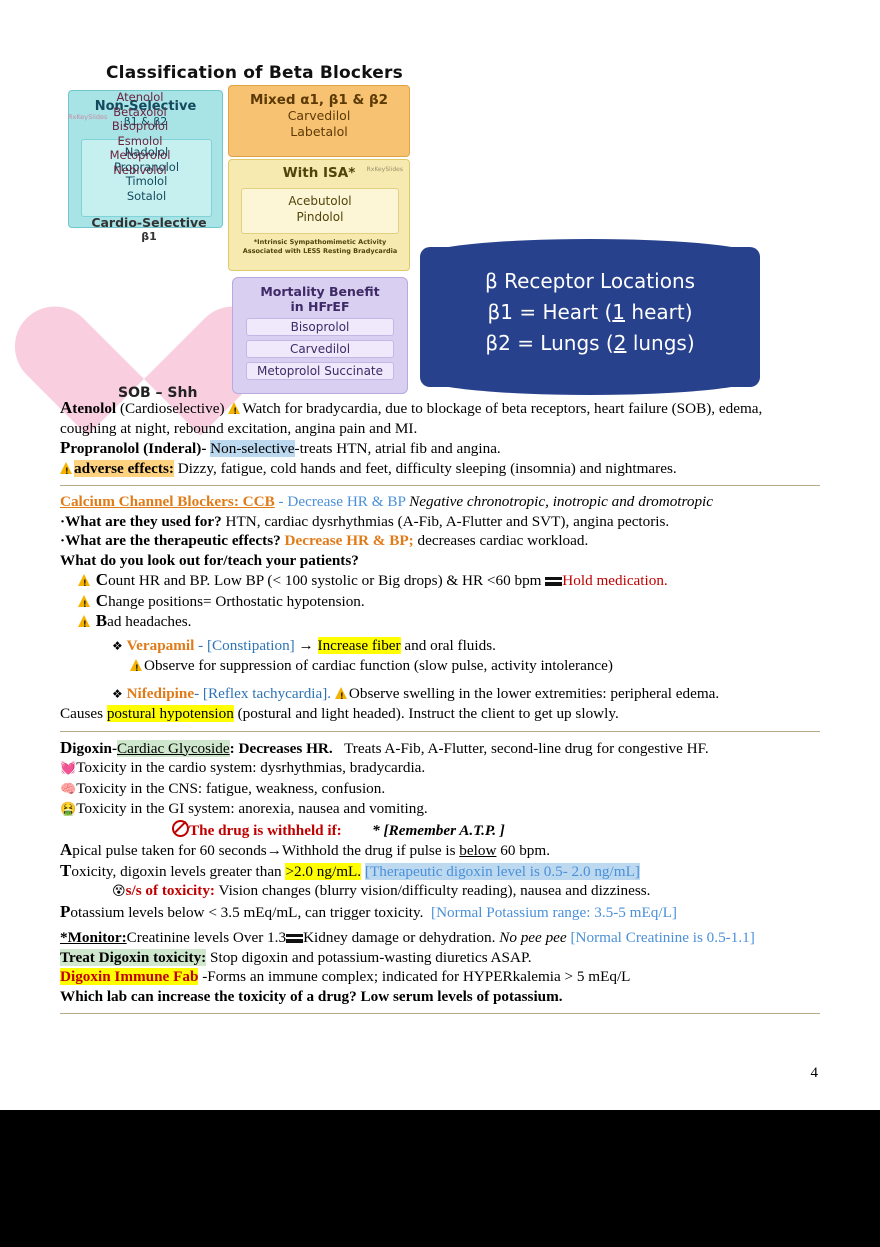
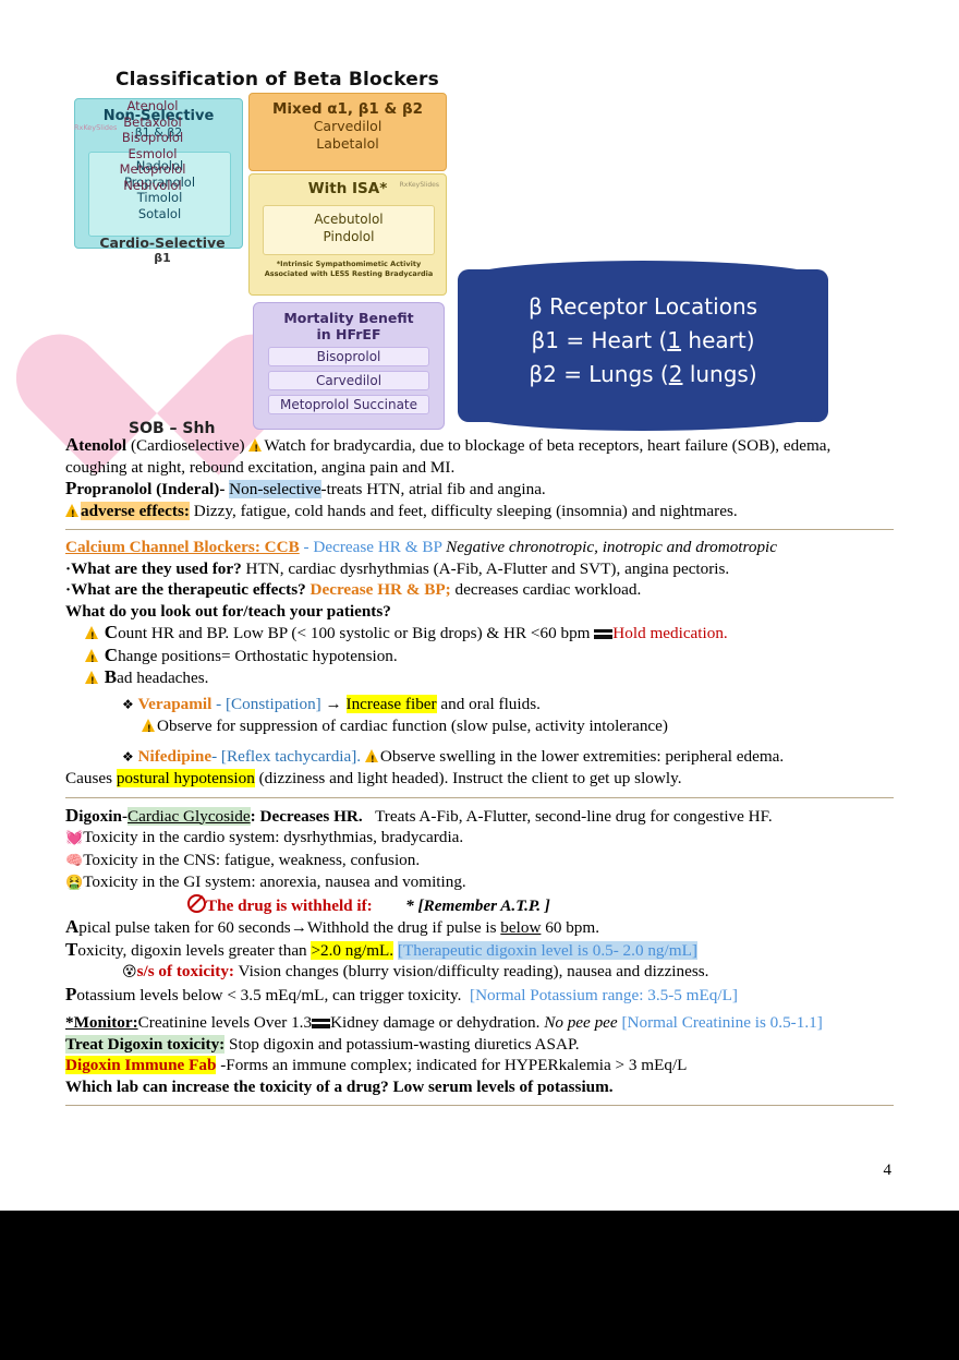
  Classification of Beta Blockers
  Non-Selective
  β1 & β2
  Nadolol
  Propranolol
  Timolol
  Sotalol
  Mixed α1, β1 & β2
  Carvedilol
  Labetalol
  With ISA*
  Acebutolol
  Pindolol
  *Intrinsic Sympathomimetic Activity
  Associated with LESS Resting Bradycardia
  Cardio-Selective
  β1
  RxKeySlides
  Atenolol
  Betaxolol
  Bisoprolol
  Esmolol
  Metoprolol
  Nebivolol
  Mortality Benefit
  in HFrEF
  Bisoprolol
  Carvedilol
  Metoprolol Succinate
  β Receptor Locations
  β1 = Heart (1 heart)
  β2 = Lungs (2 lungs)
  SOB – Shh
  Atenolol (Cardioselective) Watch for bradycardia, due to blockage of beta receptors, heart failure (SOB), edema, coughing at night, rebound excitation, angina pain and MI.
  Propranolol (Inderal)- Non-selective-treats HTN, atrial fib and angina.
  adverse effects: Dizzy, fatigue, cold hands and feet, difficulty sleeping (insomnia) and nightmares.
  Calcium Channel Blockers: CCB - Decrease HR & BP Negative chronotropic, inotropic and dromotropic
  ·What are they used for? HTN, cardiac dysrhythmias (A-Fib, A-Flutter and SVT), angina pectoris.
  ·What are the therapeutic effects? Decrease HR & BP; decreases cardiac workload.
  What do you look out for/teach your patients?
  Count HR and BP. Low BP (< 100 systolic or Big drops) & HR <60 bpm Hold medication.
  Change positions= Orthostatic hypotension.
  Bad headaches.
  ❖ Verapamil - [Constipation] → Increase fiber and oral fluids.
  Observe for suppression of cardiac function (slow pulse, activity intolerance)
  ❖ Nifedipine- [Reflex tachycardia]. Observe swelling in the lower extremities: peripheral edema.
- Causes postural hypotension (postural and light headed). Instruct the client to get up slowly.
+ Causes postural hypotension (dizziness and light headed). Instruct the client to get up slowly.
  Digoxin-Cardiac Glycoside: Decreases HR. Treats A-Fib, A-Flutter, second-line drug for congestive HF.
  💓Toxicity in the cardio system: dysrhythmias, bradycardia.
  🧠Toxicity in the CNS: fatigue, weakness, confusion.
  🤮Toxicity in the GI system: anorexia, nausea and vomiting.
  The drug is withheld if: * [Remember A.T.P. ]
  Apical pulse taken for 60 seconds→Withhold the drug if pulse is below 60 bpm.
  Toxicity, digoxin levels greater than >2.0 ng/mL. [Therapeutic digoxin level is 0.5- 2.0 ng/mL]
  😵s/s of toxicity: Vision changes (blurry vision/difficulty reading), nausea and dizziness.
  Potassium levels below < 3.5 mEq/mL, can trigger toxicity. [Normal Potassium range: 3.5-5 mEq/L]
  *Monitor:Creatinine levels Over 1.3 Kidney damage or dehydration. No pee pee [Normal Creatinine is 0.5-1.1]
  Treat Digoxin toxicity: Stop digoxin and potassium-wasting diuretics ASAP.
- Digoxin Immune Fab -Forms an immune complex; indicated for HYPERkalemia > 5 mEq/L
+ Digoxin Immune Fab -Forms an immune complex; indicated for HYPERkalemia > 3 mEq/L
  Which lab can increase the toxicity of a drug? Low serum levels of potassium.
  4
